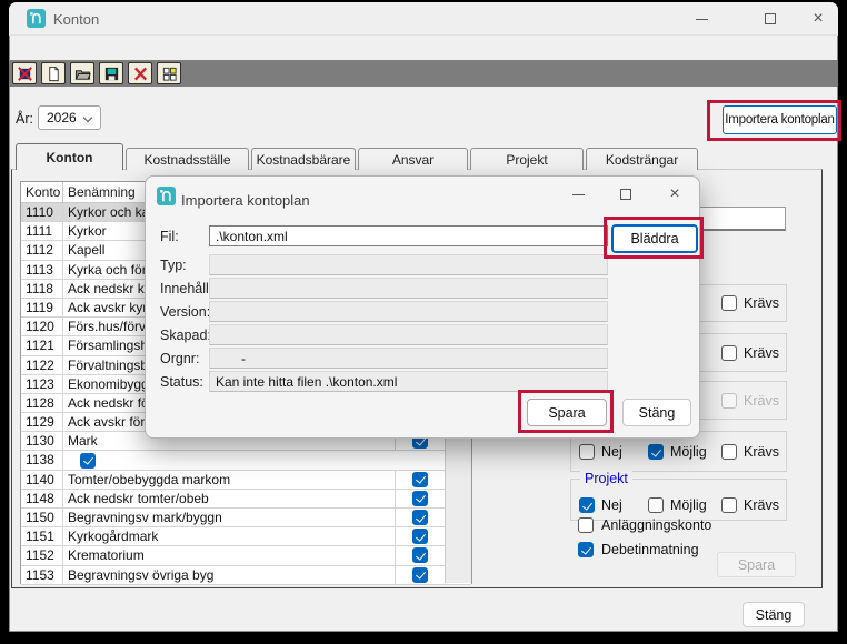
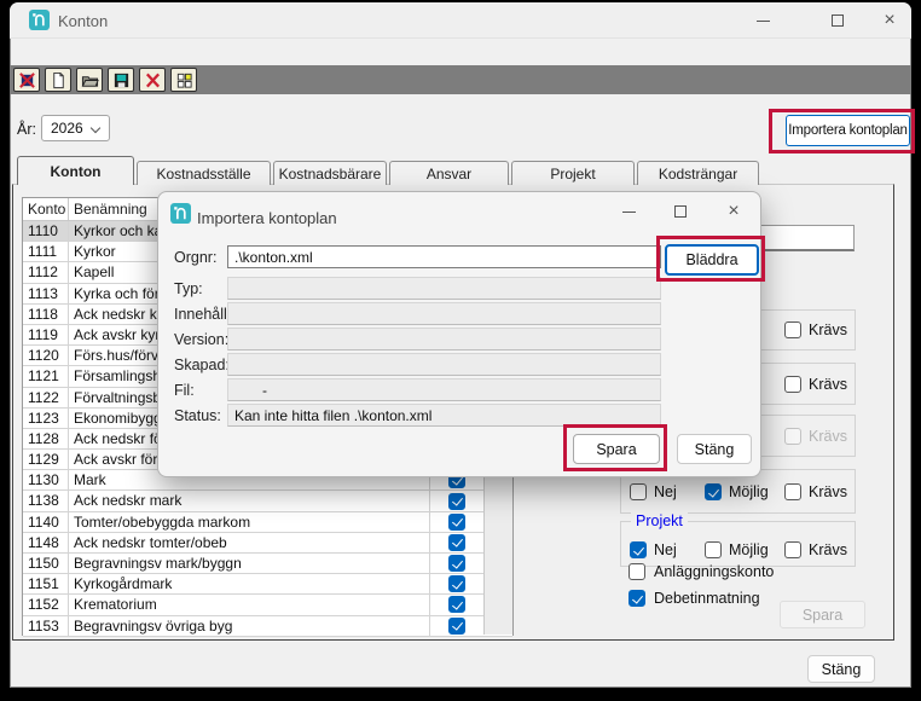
  Konton
  ×
  År:
  2026
  Importera kontoplan
  Konton
  Kostnadsställe
  Kostnadsbärare
  Ansvar
  Projekt
  Kodsträngar
  Konto
  Benämning
  1110
  Kyrkor och k
  1111
  Kyrkor
  1112
  Kapell
  1113
  Kyrka och fö
  1118
  Ack nedskr k
  1119
  Ack avskr ky
  1120
  Förs.hus/förv
  1121
  Församlings
  1122
  Förvaltnings
  1123
  Ekonomibyg
  1128
  Ack nedskr f
  1129
  Ack avskr för
  1130
  Mark
  1138
+ Ack nedskr mark
  1140
  Tomter/obebyggda markom
  1148
  Ack nedskr tomter/obeb
  1150
  Begravningsv mark/byggn
  1151
  Kyrkogårdmark
  1152
  Krematorium
  1153
  Begravningsv övriga byg
  Krävs
  Krävs
  Krävs
  Nej
  Möjlig
  Krävs
  Projekt
  Nej
  Möjlig
  Krävs
  Anläggningskonto
  Debetinmatning
  Spara
  Stäng
  Importera kontoplan
  ×
- Fil:
+ Orgnr:
  .\konton.xml
  Typ:
  Innehåll
  Version
  Skapad
- Orgnr:
+ Fil:
  -
  Status:
  Kan inte hitta filen .\konton.xml
  Bläddra
  Spara
  Stäng
